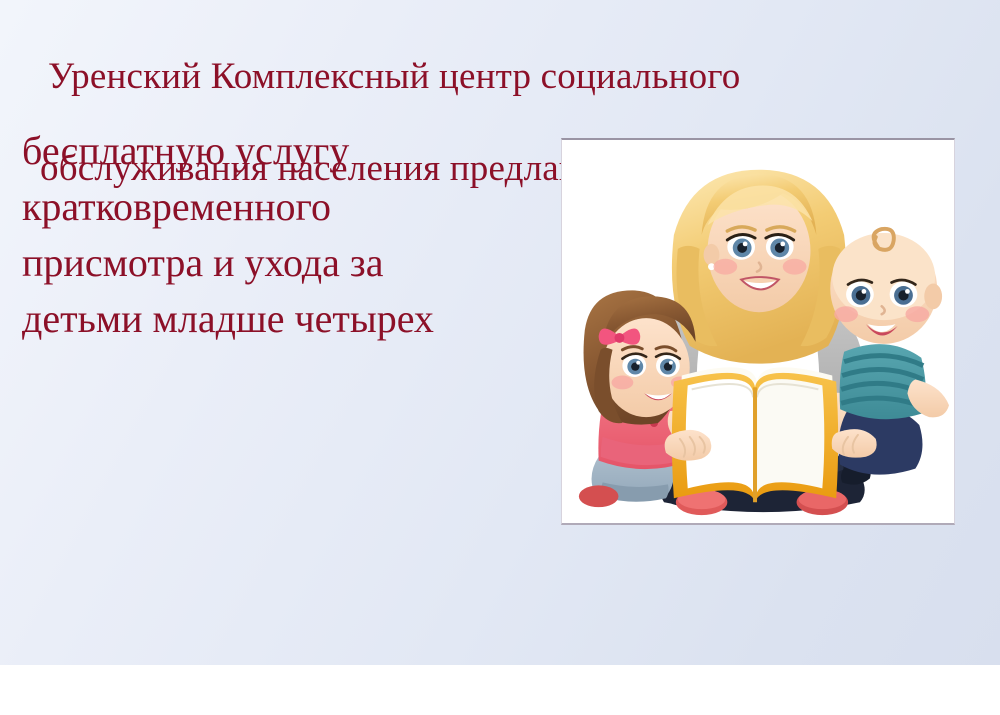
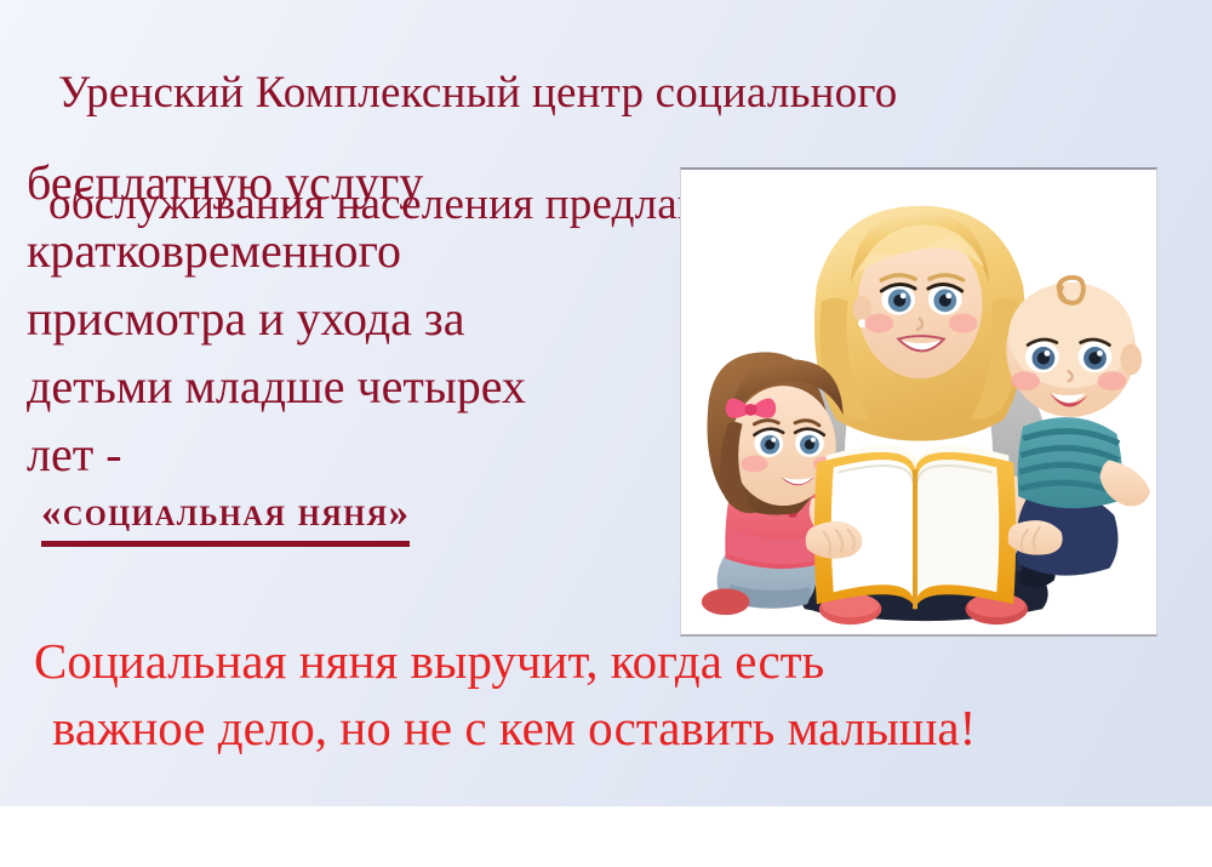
  Уренский Комплексный центр социального
  обслуживания населения предла
  бесплатную услугу
  кратковременного
  присмотра и ухода за
  детьми младше четырех
+ лет -
+ «социальная няня»
+ Социальная няня выручит, когда есть
+ важное дело, но не с кем оставить малыша!
